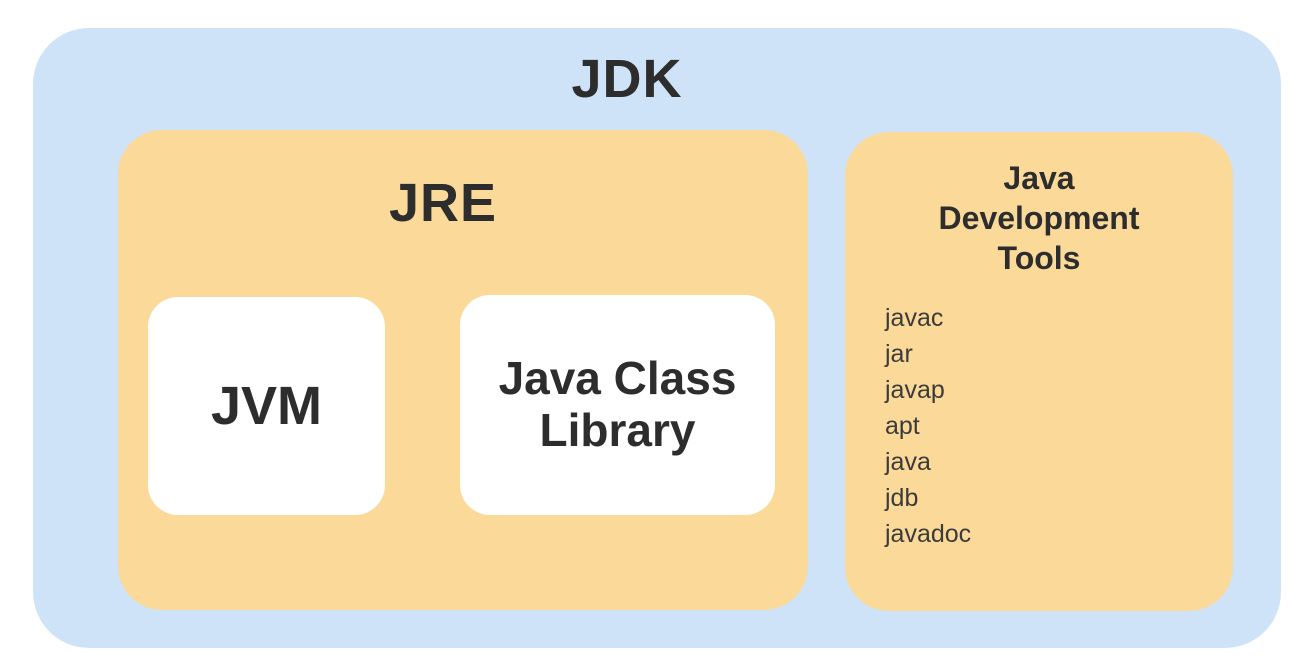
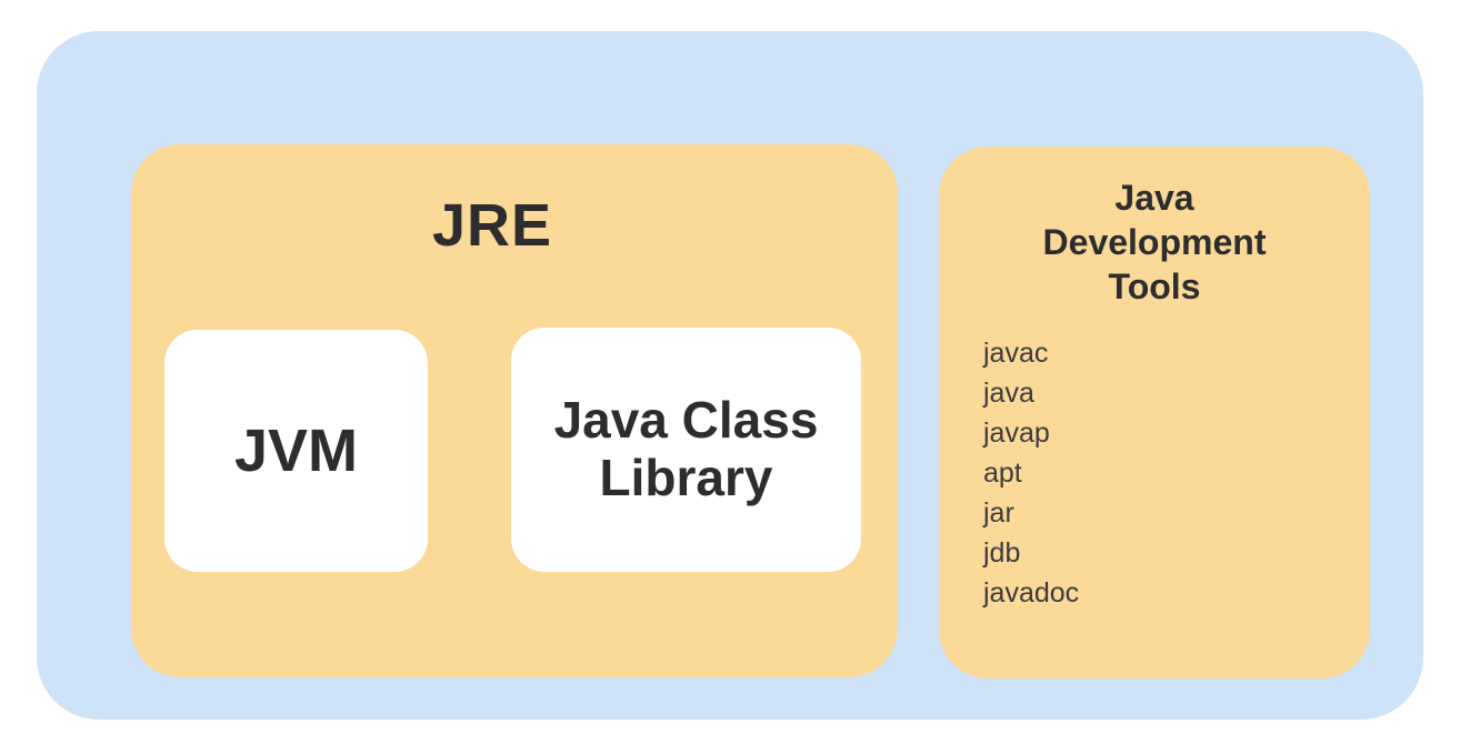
- JDK
  JRE
  JVM
  Java Class Library
  Java Development Tools
  javac
- jar
+ java
  javap
  apt
- java
+ jar
  jdb
  javadoc
